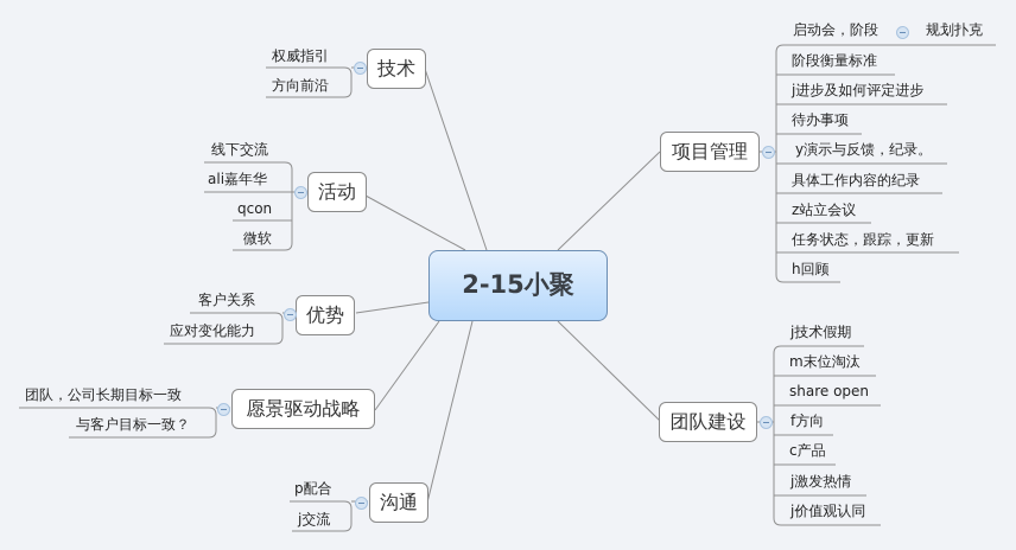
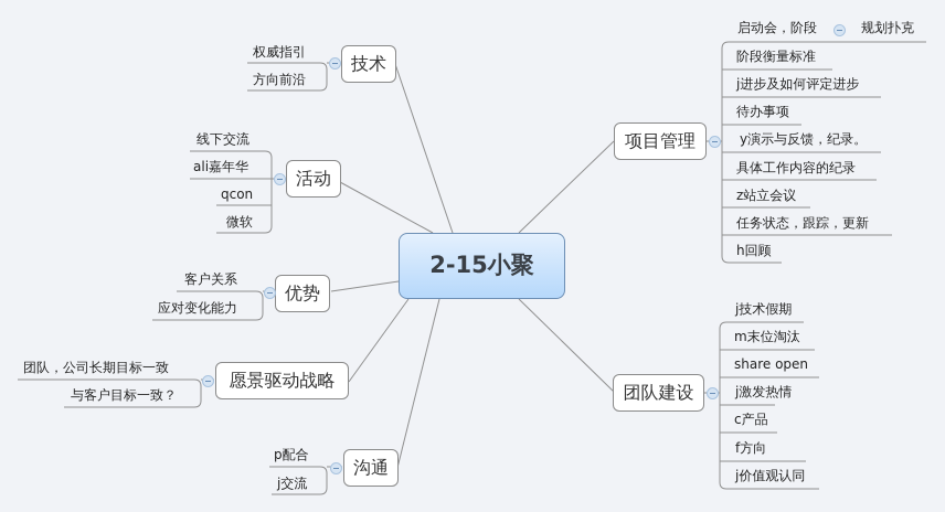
  2-15小聚
  技术
  权威指引
  方向前沿
  活动
  线下交流
  ali嘉年华
  qcon
  微软
  优势
  客户关系
  应对变化能力
  愿景驱动战略
  团队，公司长期目标一致
  与客户目标一致？
  沟通
  p配合
  j交流
  项目管理
  启动会，阶段
  规划扑克
  阶段衡量标准
  j进步及如何评定进步
  待办事项
  y演示与反馈，纪录。
  具体工作内容的纪录
  z站立会议
  任务状态，跟踪，更新
  h回顾
  团队建设
  j技术假期
  m末位淘汰
  share open
- f方向
+ j激发热情
  c产品
- j激发热情
+ f方向
  j价值观认同
